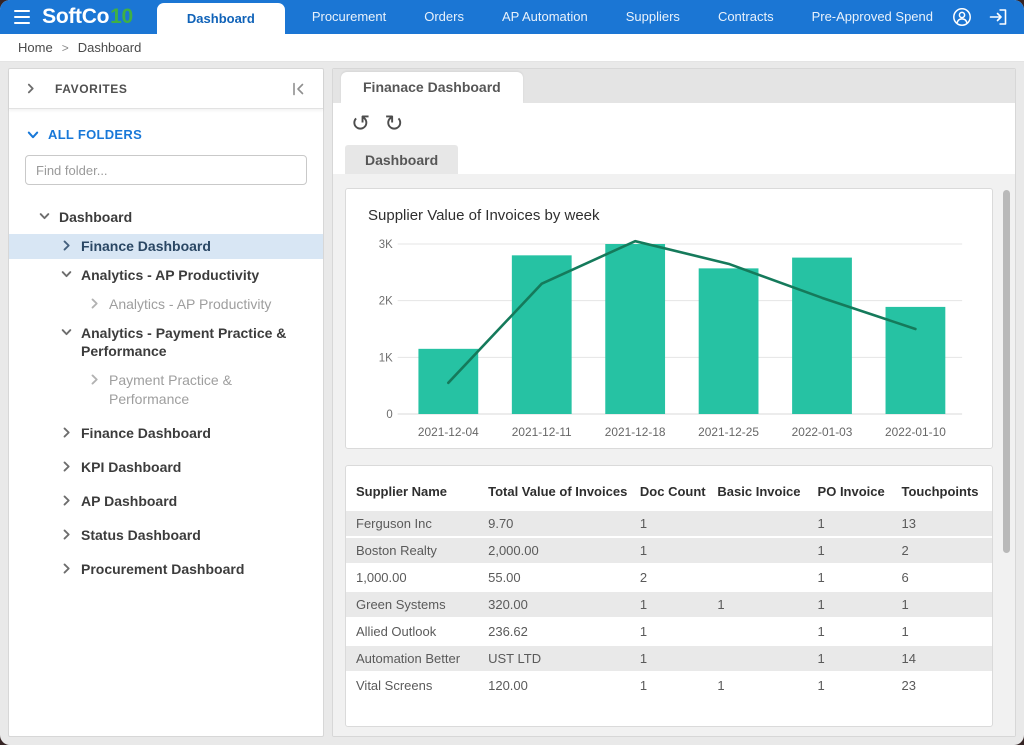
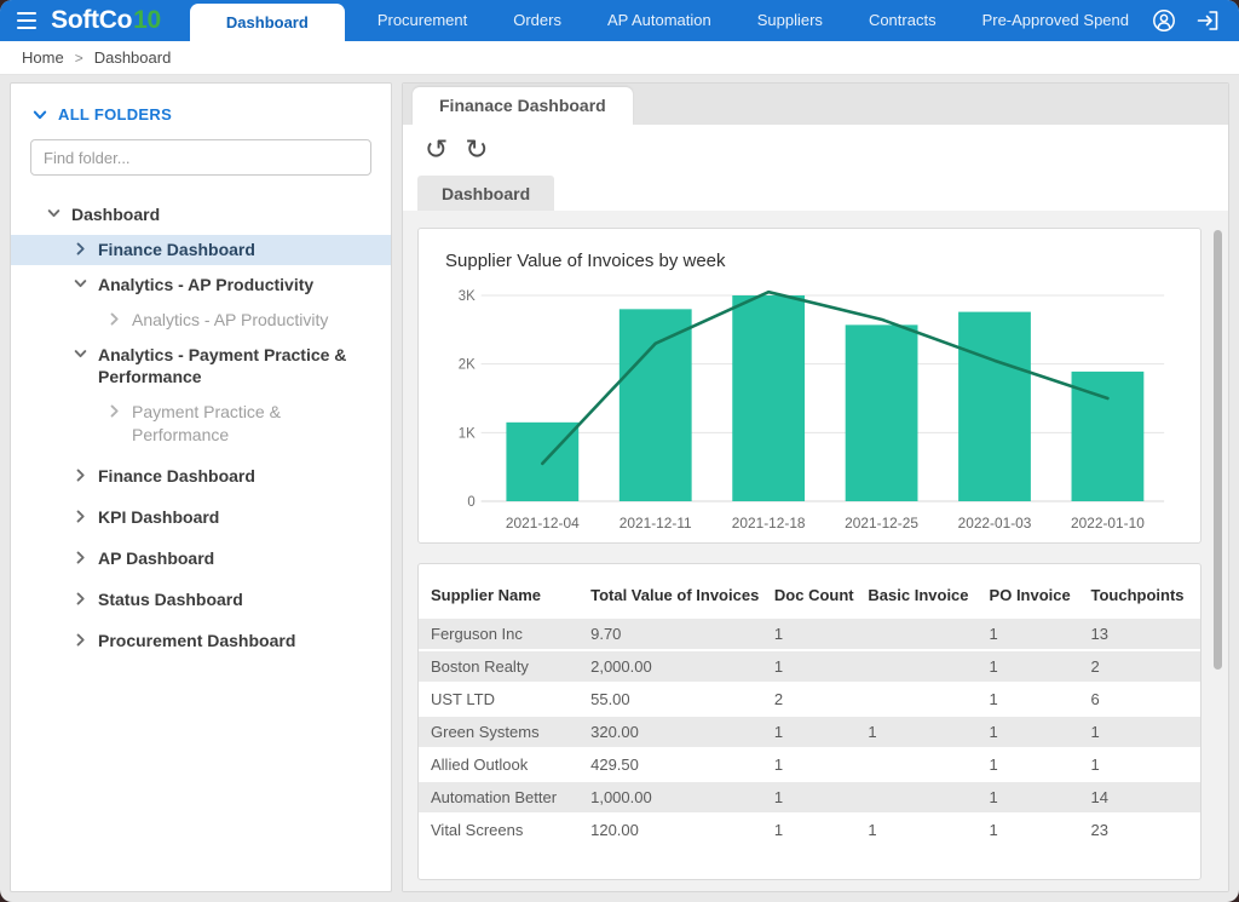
  SoftCo10
  Dashboard
  Procurement
  Orders
  AP Automation
  Suppliers
  Contracts
  Pre-Approved Spend
  Home
  >
  Dashboard
- FAVORITES
  ALL FOLDERS
  Find folder...
  Dashboard
  Finance Dashboard
  Analytics - AP Productivity
  Analytics - AP Productivity
  Analytics - Payment Practice & Performance
  Payment Practice & Performance
  Finance Dashboard
  KPI Dashboard
  AP Dashboard
  Status Dashboard
  Procurement Dashboard
  Finanace Dashboard
  ↺
  ↻
  Dashboard
  Supplier Value of Invoices by week
  0
  1K
  2K
  3K
  2021-12-04
  2021-12-11
  2021-12-18
  2021-12-25
  2022-01-03
  2022-01-10
  Supplier Name	Total Value of Invoices	Doc Count	Basic Invoice	PO Invoice	Touchpoints
  Ferguson Inc	9.70	1		1	13
  Boston Realty	2,000.00	1		1	2
- 1,000.00	55.00	2		1	6
+ UST LTD	55.00	2		1	6
  Green Systems	320.00	1	1	1	1
- Allied Outlook	236.62	1		1	1
+ Allied Outlook	429.50	1		1	1
- Automation Better	UST LTD	1		1	14
+ Automation Better	1,000.00	1		1	14
  Vital Screens	120.00	1	1	1	23
